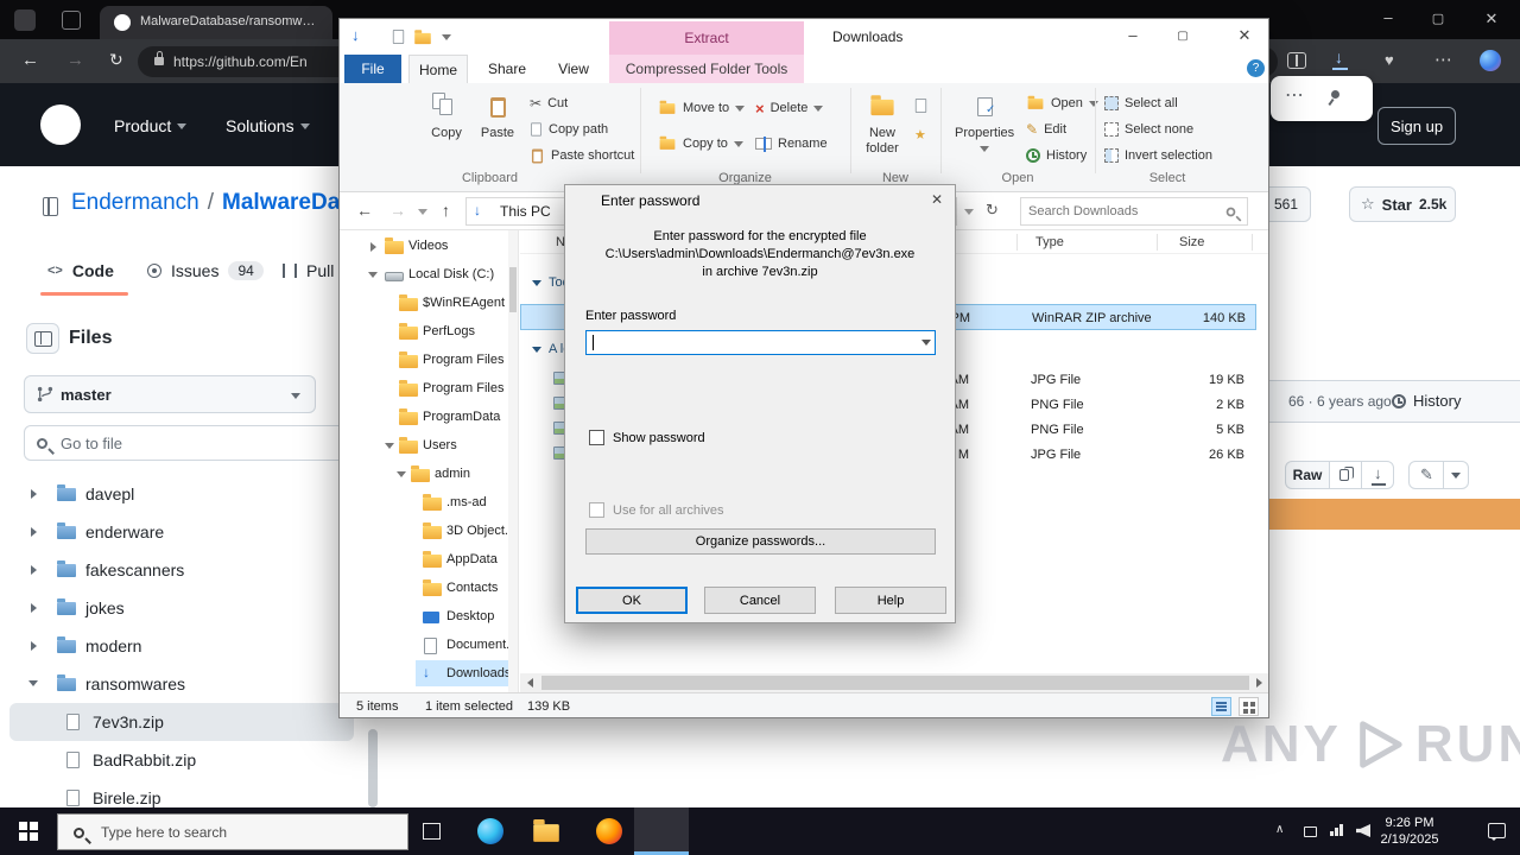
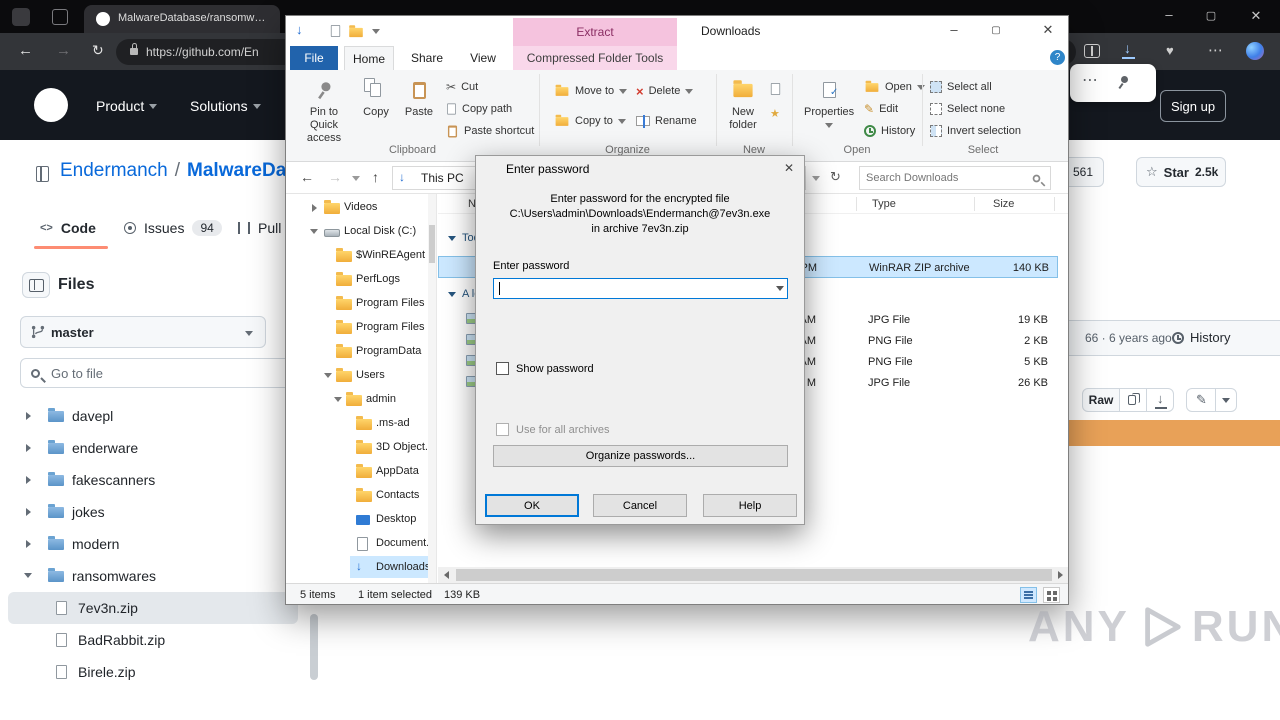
  MalwareDatabase/ransomware
  –
  ▢
  ✕
  ←
  →
  ↻
  https://github.com/En
  ↓
  ♥
  ⋯
  Product
  Solutions
  Sign up
  ⋯
  Endermanch
  /
  MalwareDa
  <>
  Code
  Issues
  94
  Files
  master
  Go to file
  davepl
  enderware
  fakescanners
  jokes
  modern
  ransomwares
  7ev3n.zip
  BadRabbit.zip
  Birele.zip
  561
  ☆
  Star
  2.5k
  66 · 6 years ago
  History
  Raw
  ↓
  ✎
  ↓
  Extract
  Downloads
  –
  ▢
  ✕
  File
  Home
  Share
  View
  Compressed Folder Tools
  ?
+ Pin to Quick
+ access
  Copy
  Paste
  ✂
  Cut
  Copy path
  Paste shortcut
  Clipboard
  Move to
  Copy to
  ×
  Delete
  Rename
  Organize
  New
  folder
  ★
  New
  ✓
  Properties
  Open
  ✎
  Edit
  History
  Open
  Select all
  Select none
  Invert selection
  Select
  ←
  →
  ↑
  ↓
  This PC
  ↻
  Search Downloads
  Videos
  Local Disk (C:)
  $WinREAgent
  PerfLogs
  Program Files
  Program Files
  ProgramData
  Users
  admin
  .ms-ad
  3D Object.
  AppData
  Contacts
  Desktop
  Document
  ↓
  Download
  Type
  Size
  WinRAR ZIP archive
  140 KB
  JPG File
  19 KB
  PNG File
  2 KB
  PNG File
  5 KB
  M
  JPG File
  26 KB
  5 items
  1 item selected
  139 KB
  Enter password
  ✕
  Enter password for the encrypted file
  C:\Users\admin\Downloads\Endermanch@7ev3n.exe
  in archive 7ev3n.zip
  Enter password
  Show password
  Use for all archives
  Organize passwords...
  OK
  Cancel
  Help
  ANY
  RUN
- Type here to search
- ∧
- 9:26 PM
- 2/19/2025
